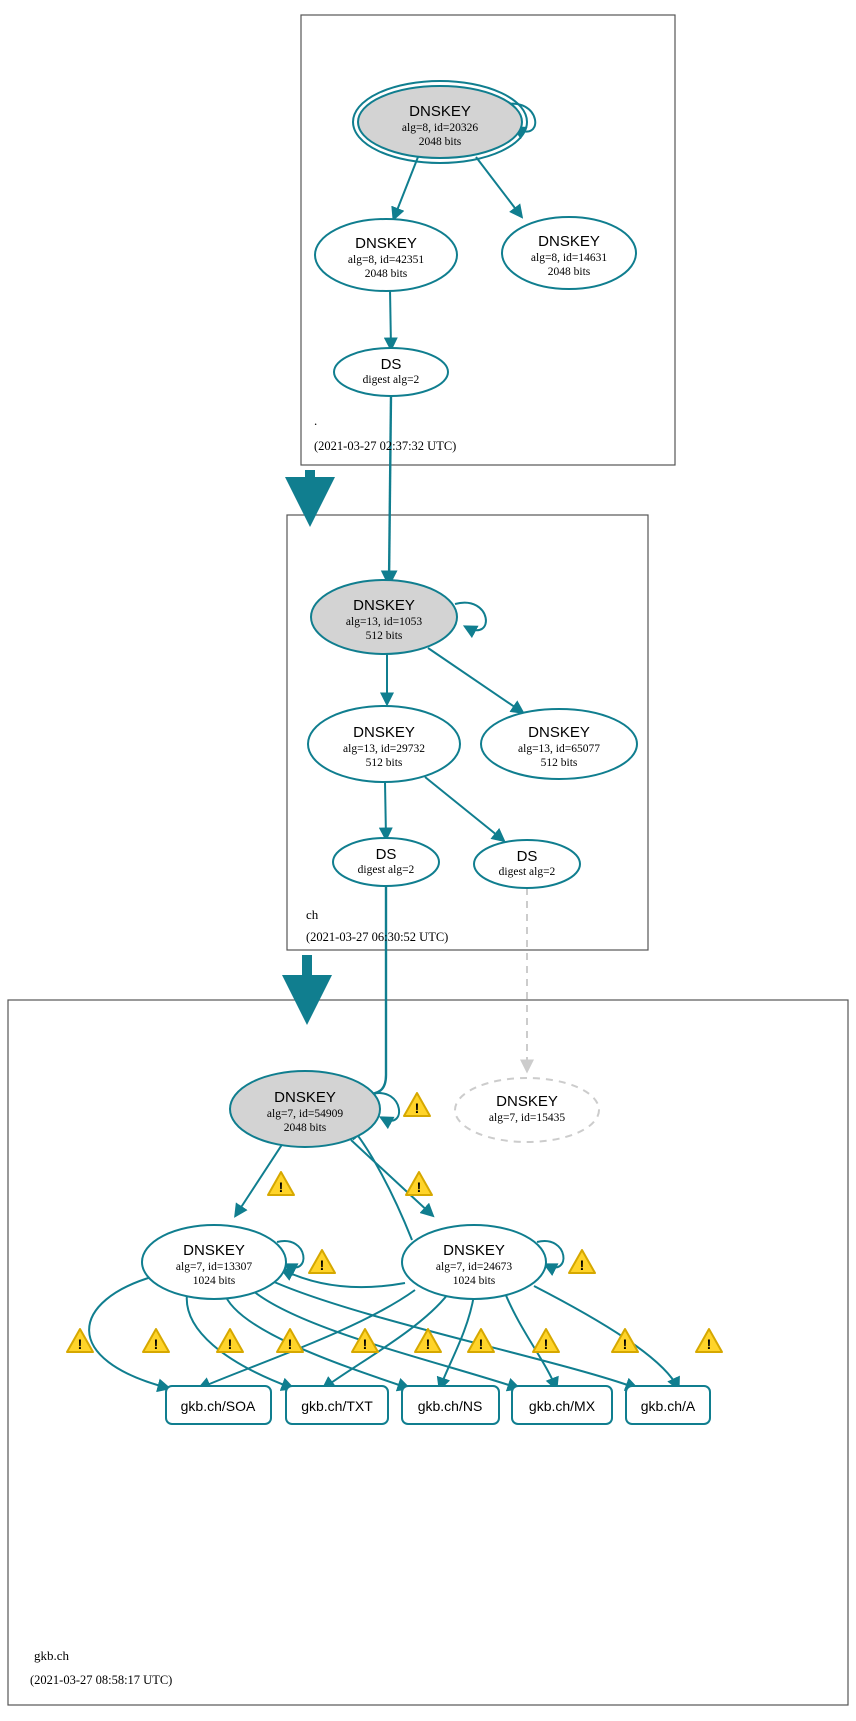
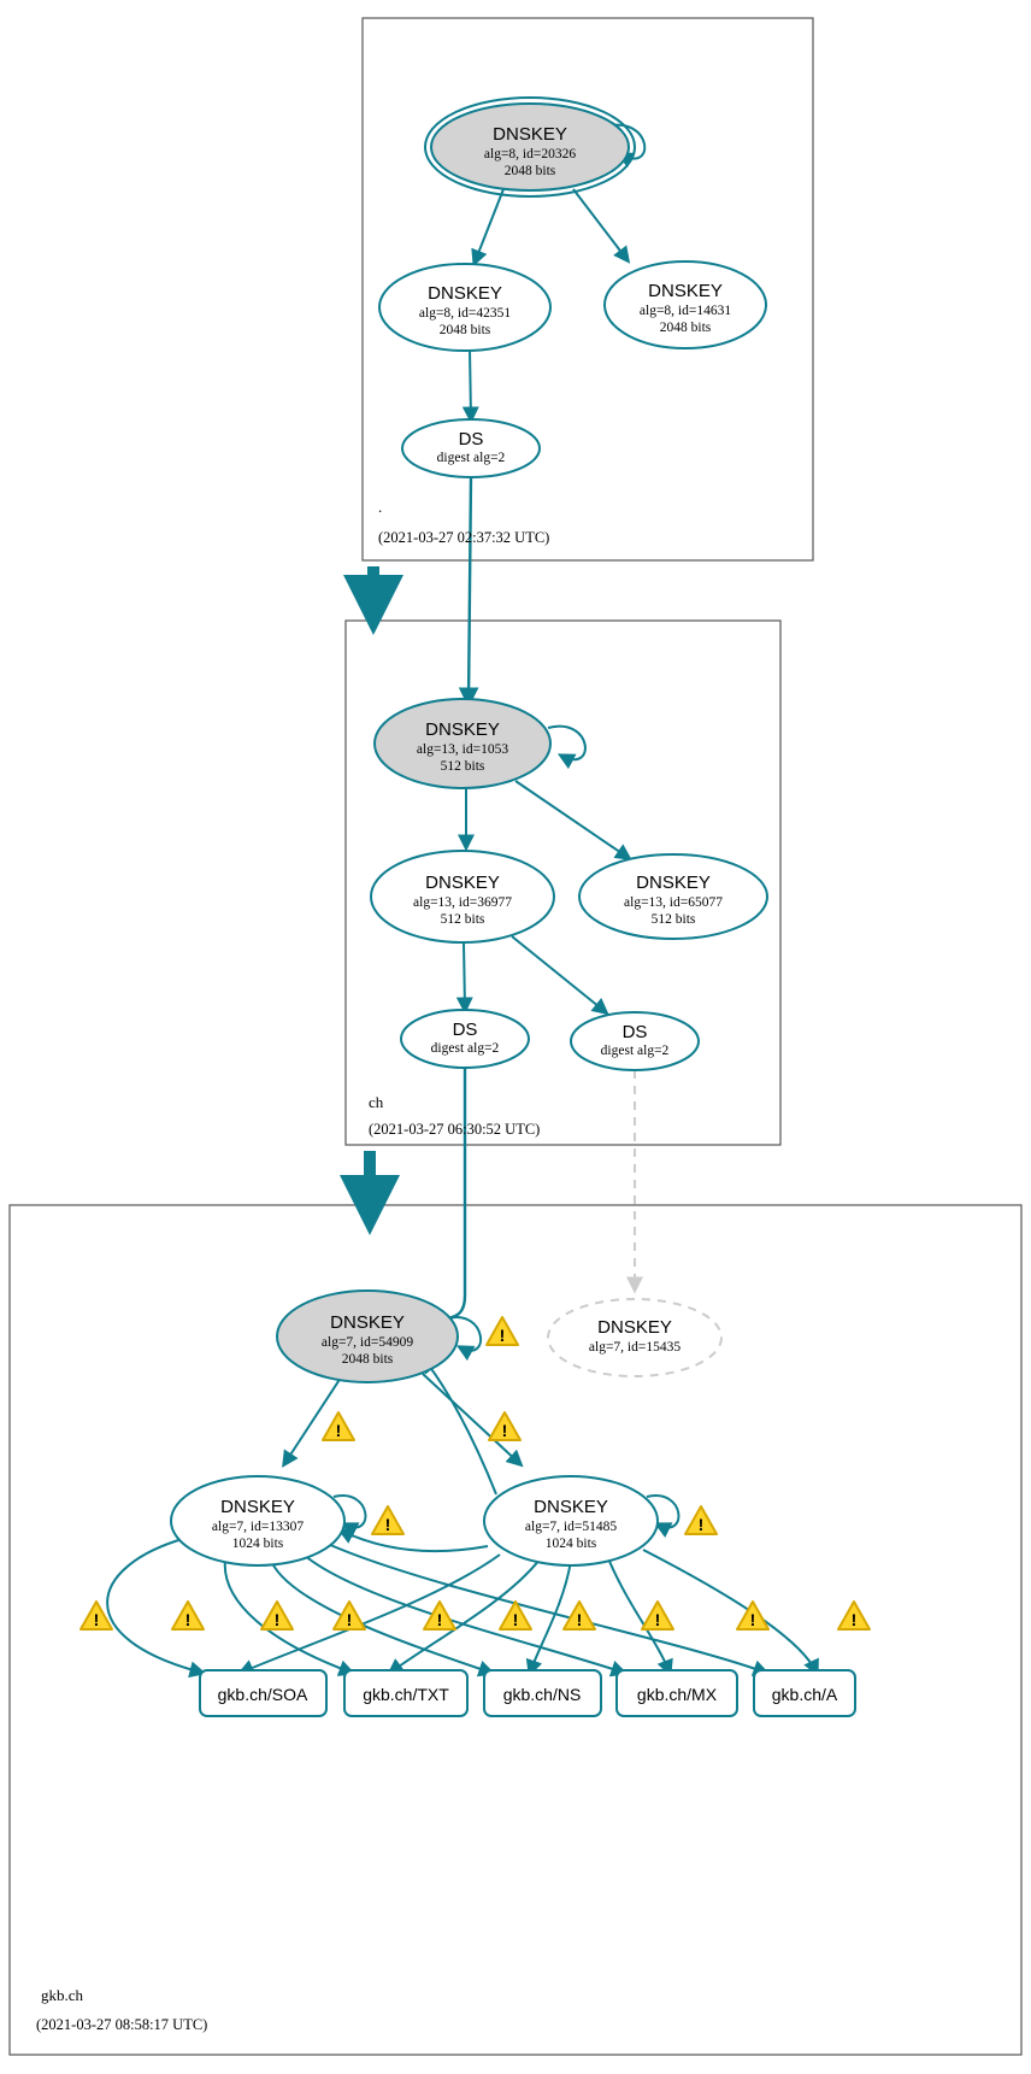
  DNSKEY
  alg=8, id=20326
  2048 bits
  DNSKEY
  alg=8, id=42351
  2048 bits
  DNSKEY
  alg=8, id=14631
  2048 bits
  DS
  digest alg=2
  .
  (2021-03-27 02:37:32 UTC)
  DNSKEY
  alg=13, id=1053
  512 bits
  DNSKEY
- alg=13, id=29732
+ alg=13, id=36977
  512 bits
  DNSKEY
  alg=13, id=65077
  512 bits
  DS
  digest alg=2
  DS
  digest alg=2
  ch
  (2021-03-27 06:30:52 UTC)
  DNSKEY
  alg=7, id=54909
  2048 bits
  DNSKEY
  alg=7, id=15435
  DNSKEY
  alg=7, id=13307
  1024 bits
  DNSKEY
- alg=7, id=24673
+ alg=7, id=51485
  1024 bits
  gkb.ch/SOA
  gkb.ch/TXT
  gkb.ch/NS
  gkb.ch/MX
  gkb.ch/A
  gkb.ch
  (2021-03-27 08:58:17 UTC)
  !
  !
  !
  !
  !
  !
  !
  !
  !
  !
  !
  !
  !
  !
  !
